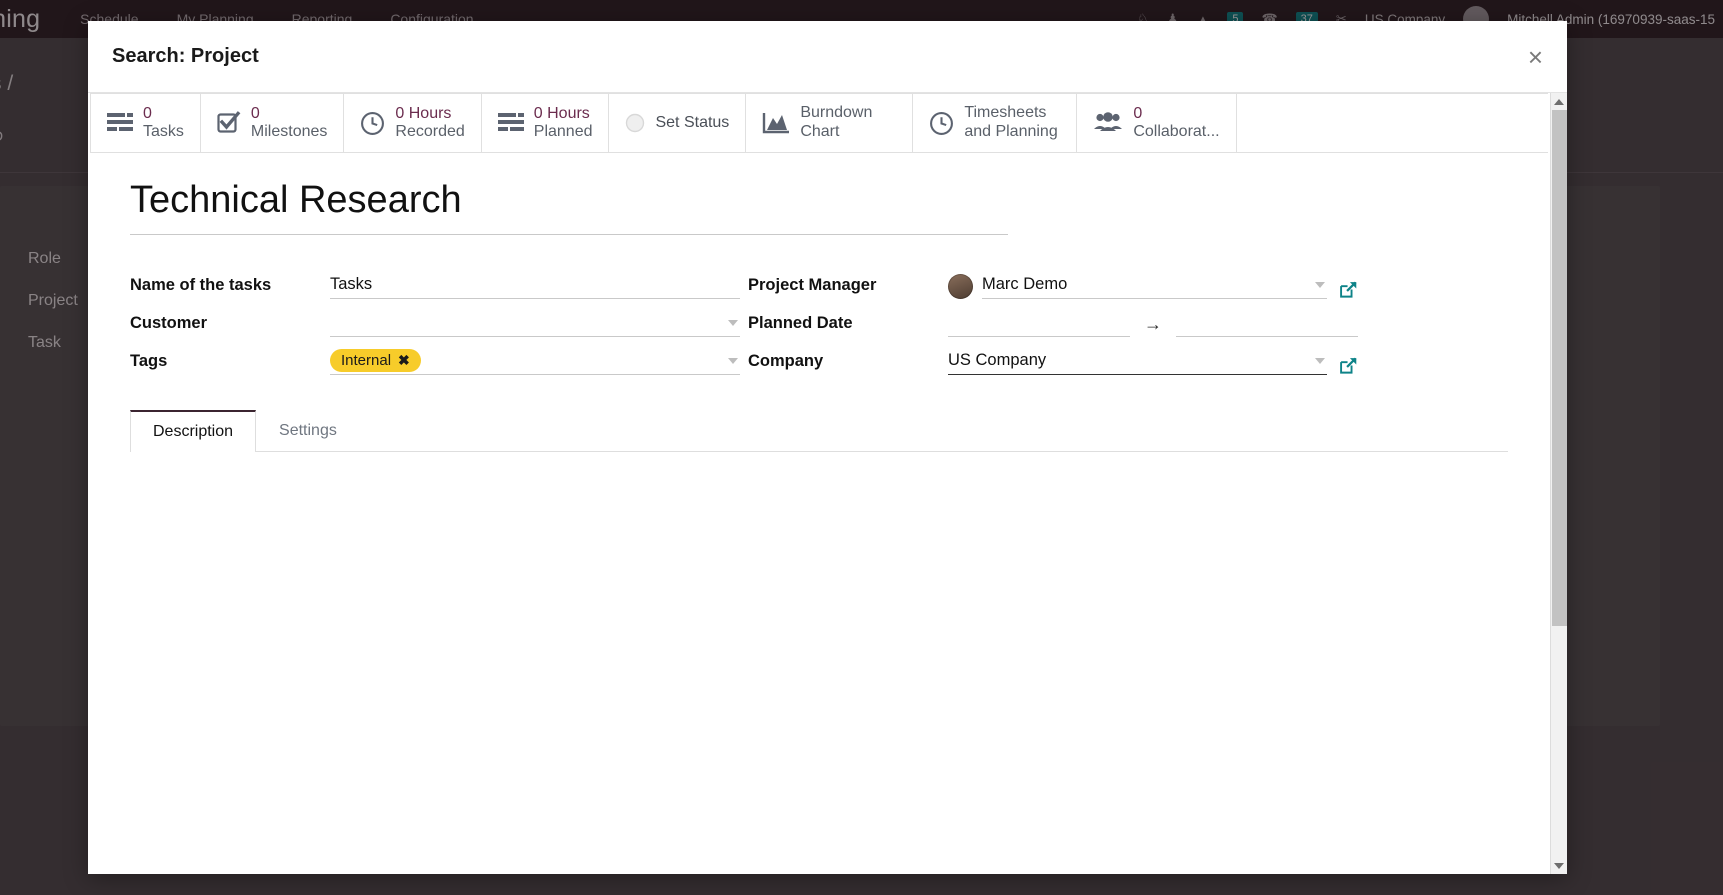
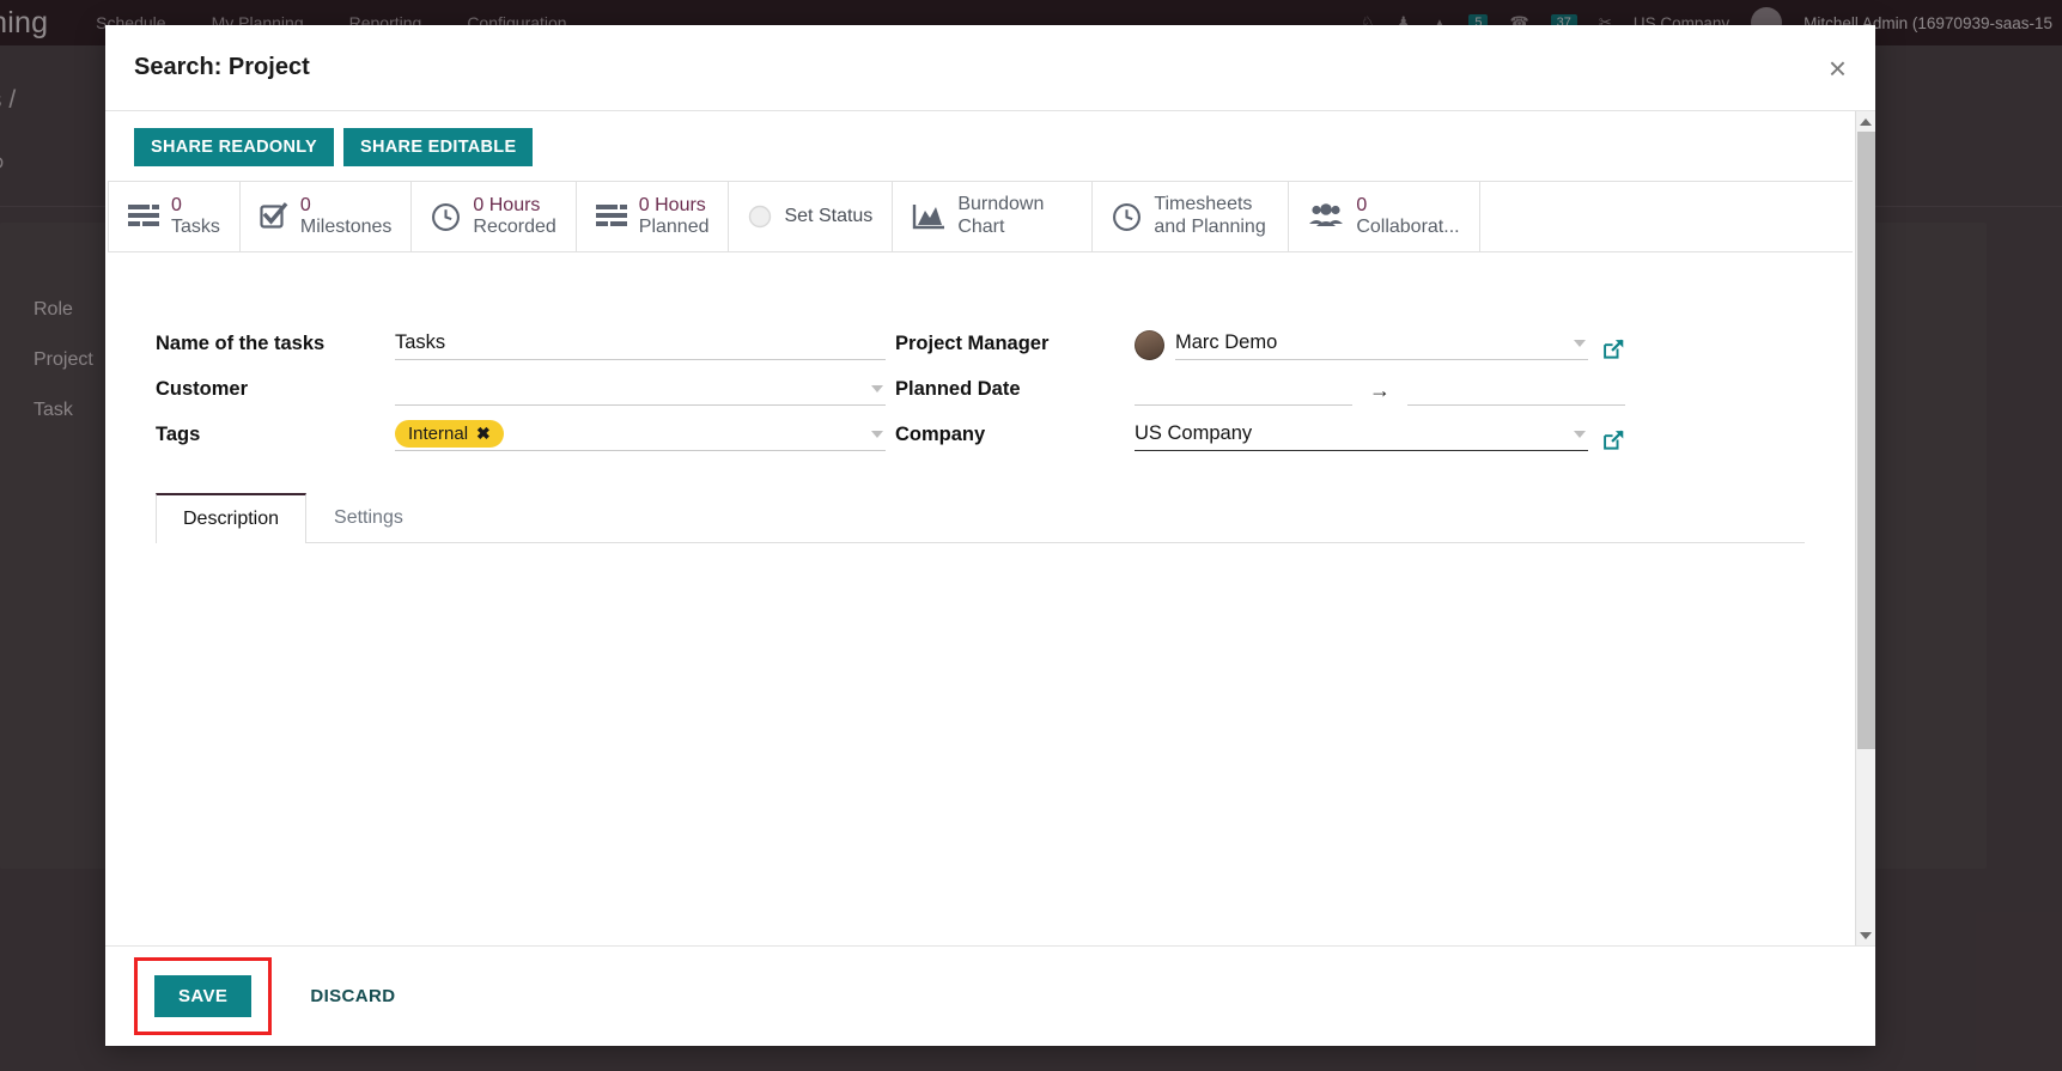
  Schedule
  My Planning
  Reporting
  Configuration
  ♘
  ♟
  ▲
  5
  ☎
  37
  ✂
  US Company
  Mitchell Admin (16970939-saas-15
  Role
  Project
  Task
  Search: Project
  ×
+ SHARE READONLY
+ SHARE EDITABLE
  0
  Tasks
  0
  Milestones
  0 Hours
  Recorded
  0 Hours
  Planned
  Set Status
  Burndown Chart
  Timesheets and Planning
  0
  Collaborat...
- Technical Research
  Name of the tasks
  Tasks
  Customer
  Tags
  Internal
  ✖
  Project Manager
  Marc Demo
  Planned Date
  →
  Company
  US Company
  Description
  Settings
+ SAVE
+ DISCARD
